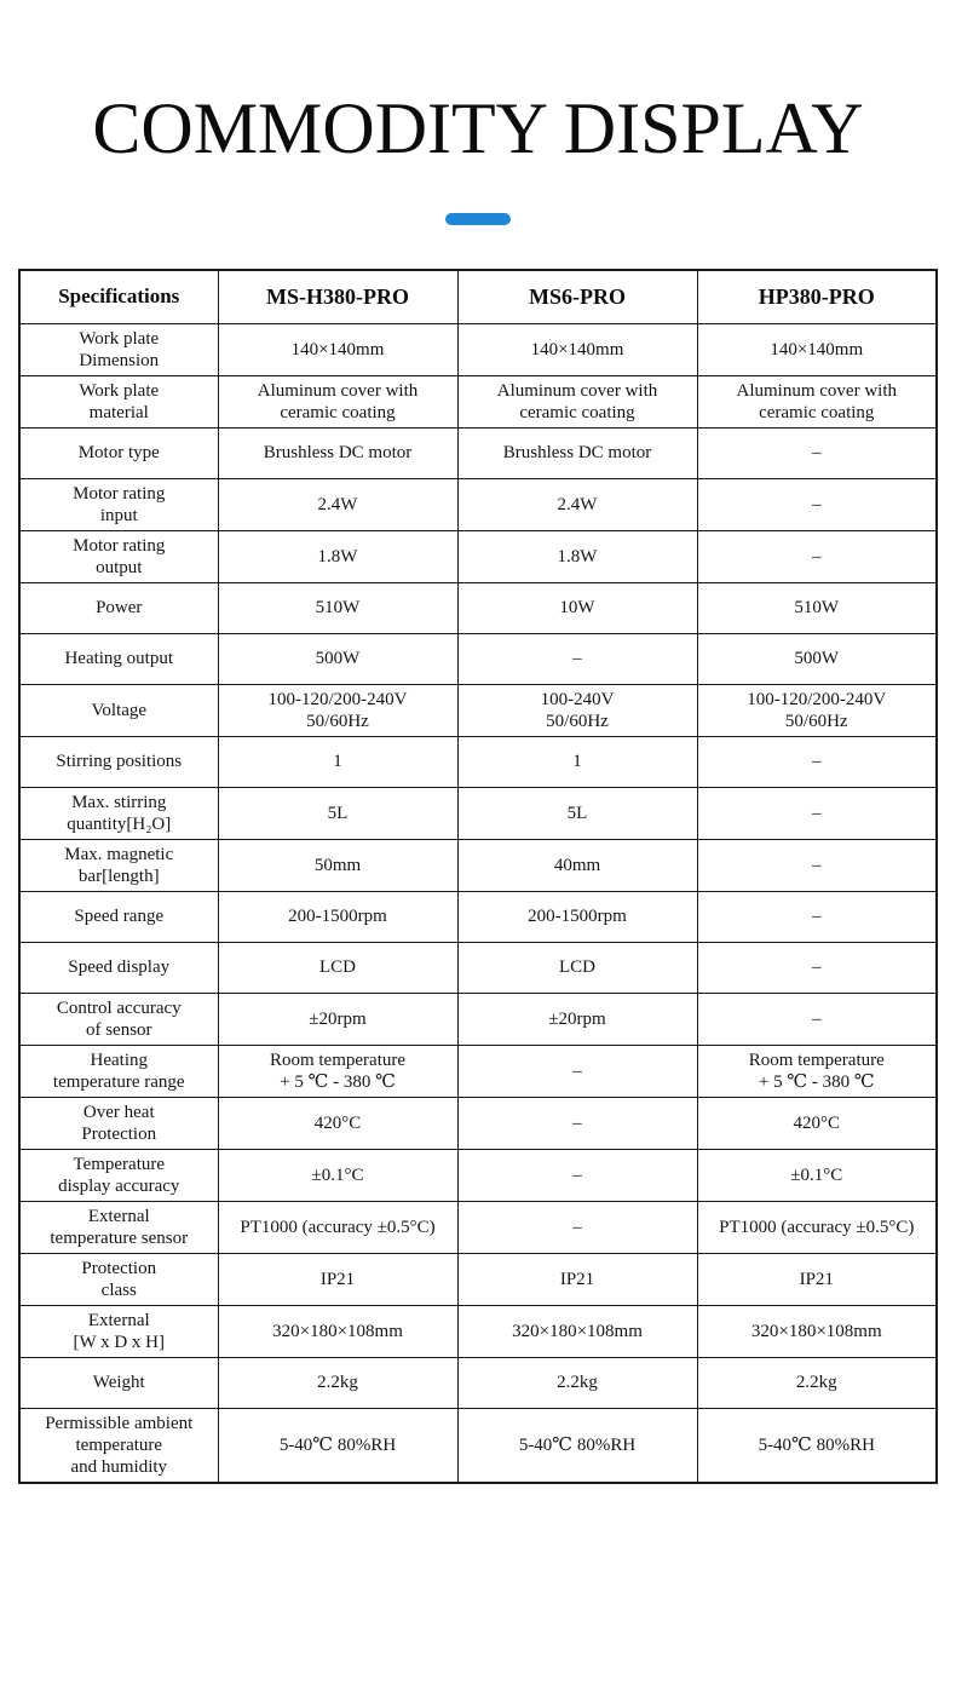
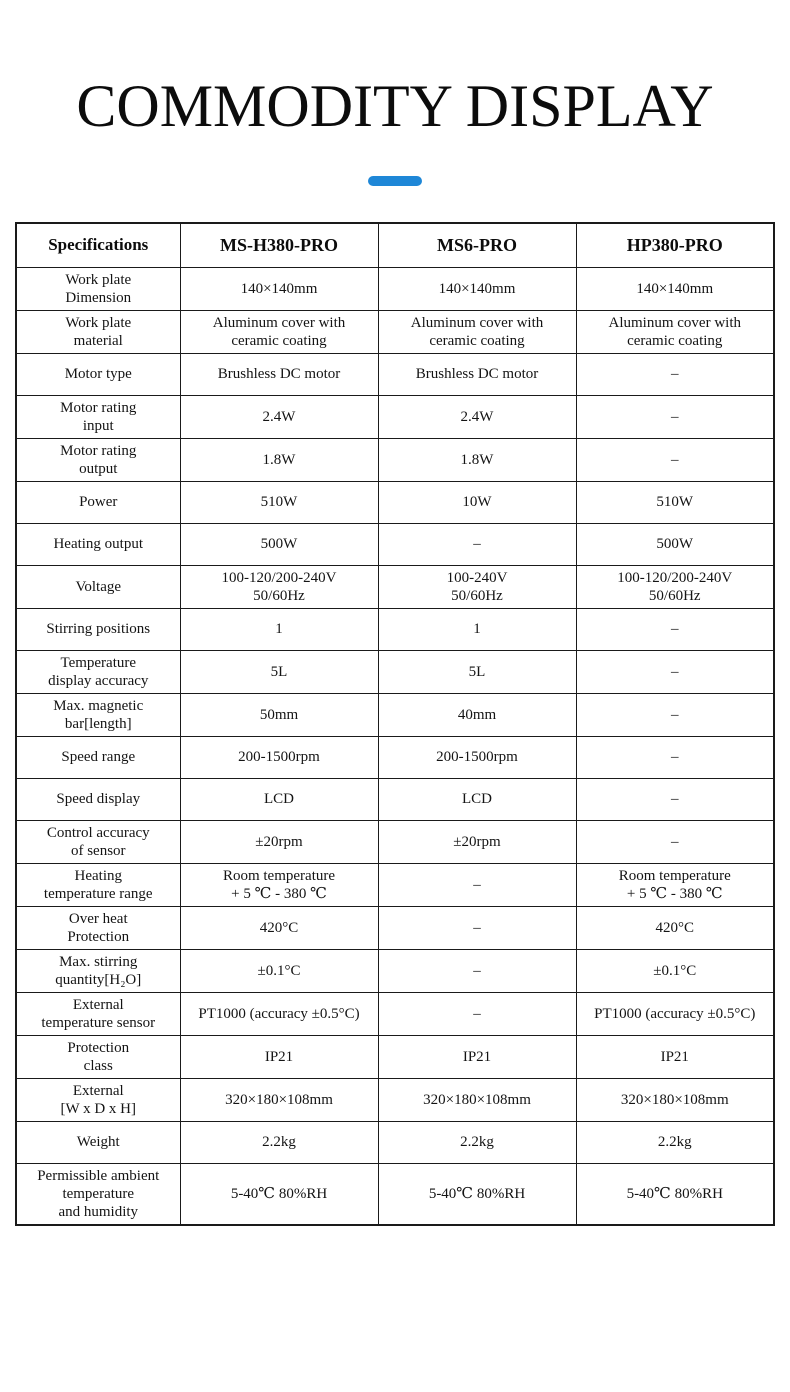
  COMMODITY DISPLAY
  Specifications	MS-H380-PRO	MS6-PRO	HP380-PRO
  Work plate Dimension	140×140mm	140×140mm	140×140mm
  Work plate material	Aluminum cover with ceramic coating	Aluminum cover with ceramic coating	Aluminum cover with ceramic coating
  Motor type	Brushless DC motor	Brushless DC motor	–
  Motor rating input	2.4W	2.4W	–
  Motor rating output	1.8W	1.8W	–
  Power	510W	10W	510W
  Heating output	500W	–	500W
  Voltage	100-120/200-240V 50/60Hz	100-240V 50/60Hz	100-120/200-240V 50/60Hz
  Stirring positions	1	1	–
- Max. stirring quantity[H₂O]	5L	5L	–
+ Temperature display accuracy	5L	5L	–
  Max. magnetic bar[length]	50mm	40mm	–
  Speed range	200-1500rpm	200-1500rpm	–
  Speed display	LCD	LCD	–
  Control accuracy of sensor	±20rpm	±20rpm	–
  Heating temperature range	Room temperature + 5 ℃ - 380 ℃	–	Room temperature + 5 ℃ - 380 ℃
  Over heat Protection	420°C	–	420°C
- Temperature display accuracy	±0.1°C	–	±0.1°C
+ Max. stirring quantity[H₂O]	±0.1°C	–	±0.1°C
  External temperature sensor	PT1000 (accuracy ±0.5°C)	–	PT1000 (accuracy ±0.5°C)
  Protection class	IP21	IP21	IP21
  External [W x D x H]	320×180×108mm	320×180×108mm	320×180×108mm
  Weight	2.2kg	2.2kg	2.2kg
  Permissible ambient temperature and humidity	5-40℃ 80%RH	5-40℃ 80%RH	5-40℃ 80%RH
